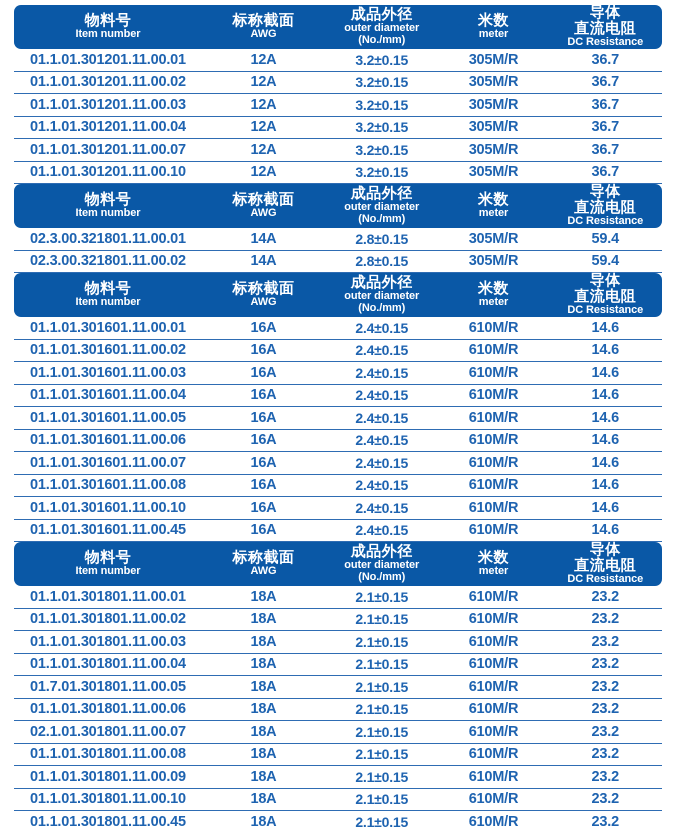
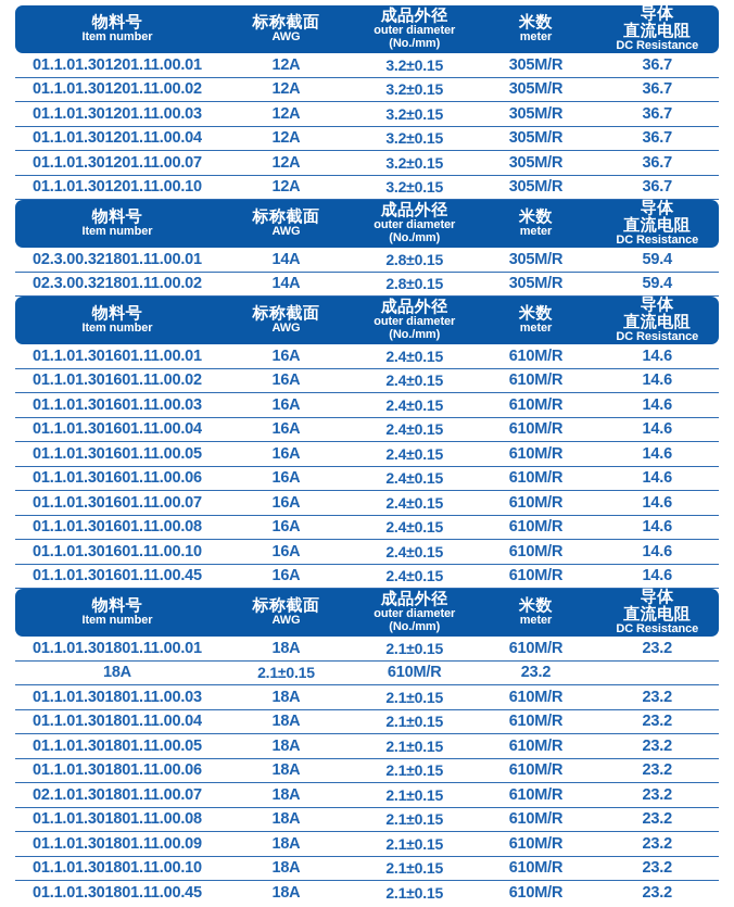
  物料号
  Item number
  标称截面
  AWG
  成品外径
  outer diameter
  (No./mm)
  米数
  meter
  导体
  直流电阻
  DC Resistance
  01.1.01.301201.11.00.01
  12A
  3.2±0.15
  305M/R
  36.7
  01.1.01.301201.11.00.02
  12A
  3.2±0.15
  305M/R
  36.7
  01.1.01.301201.11.00.03
  12A
  3.2±0.15
  305M/R
  36.7
  01.1.01.301201.11.00.04
  12A
  3.2±0.15
  305M/R
  36.7
  01.1.01.301201.11.00.07
  12A
  3.2±0.15
  305M/R
  36.7
  01.1.01.301201.11.00.10
  12A
  3.2±0.15
  305M/R
  36.7
  物料号
  Item number
  标称截面
  AWG
  成品外径
  outer diameter
  (No./mm)
  米数
  meter
  导体
  直流电阻
  DC Resistance
  02.3.00.321801.11.00.01
  14A
  2.8±0.15
  305M/R
  59.4
  02.3.00.321801.11.00.02
  14A
  2.8±0.15
  305M/R
  59.4
  物料号
  Item number
  标称截面
  AWG
  成品外径
  outer diameter
  (No./mm)
  米数
  meter
  导体
  直流电阻
  DC Resistance
  01.1.01.301601.11.00.01
  16A
  2.4±0.15
  610M/R
  14.6
  01.1.01.301601.11.00.02
  16A
  2.4±0.15
  610M/R
  14.6
  01.1.01.301601.11.00.03
  16A
  2.4±0.15
  610M/R
  14.6
  01.1.01.301601.11.00.04
  16A
  2.4±0.15
  610M/R
  14.6
  01.1.01.301601.11.00.05
  16A
  2.4±0.15
  610M/R
  14.6
  01.1.01.301601.11.00.06
  16A
  2.4±0.15
  610M/R
  14.6
  01.1.01.301601.11.00.07
  16A
  2.4±0.15
  610M/R
  14.6
  01.1.01.301601.11.00.08
  16A
  2.4±0.15
  610M/R
  14.6
  01.1.01.301601.11.00.10
  16A
  2.4±0.15
  610M/R
  14.6
  01.1.01.301601.11.00.45
  16A
  2.4±0.15
  610M/R
  14.6
  物料号
  Item number
  标称截面
  AWG
  成品外径
  outer diameter
  (No./mm)
  米数
  meter
  导体
  直流电阻
  DC Resistance
  01.1.01.301801.11.00.01
  18A
  2.1±0.15
  610M/R
  23.2
- 01.1.01.301801.11.00.02
  18A
  2.1±0.15
  610M/R
  23.2
  01.1.01.301801.11.00.03
  18A
  2.1±0.15
  610M/R
  23.2
  01.1.01.301801.11.00.04
  18A
  2.1±0.15
  610M/R
  23.2
- 01.7.01.301801.11.00.05
+ 01.1.01.301801.11.00.05
  18A
  2.1±0.15
  610M/R
  23.2
  01.1.01.301801.11.00.06
  18A
  2.1±0.15
  610M/R
  23.2
  02.1.01.301801.11.00.07
  18A
  2.1±0.15
  610M/R
  23.2
  01.1.01.301801.11.00.08
  18A
  2.1±0.15
  610M/R
  23.2
  01.1.01.301801.11.00.09
  18A
  2.1±0.15
  610M/R
  23.2
  01.1.01.301801.11.00.10
  18A
  2.1±0.15
  610M/R
  23.2
  01.1.01.301801.11.00.45
  18A
  2.1±0.15
  610M/R
  23.2
